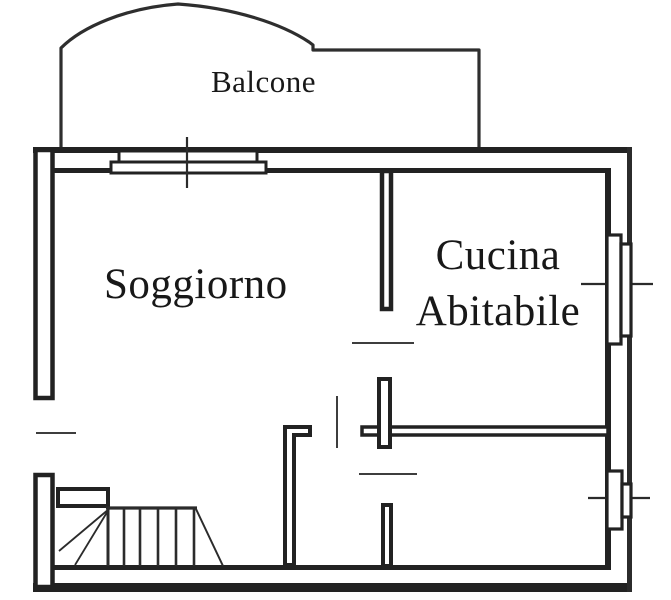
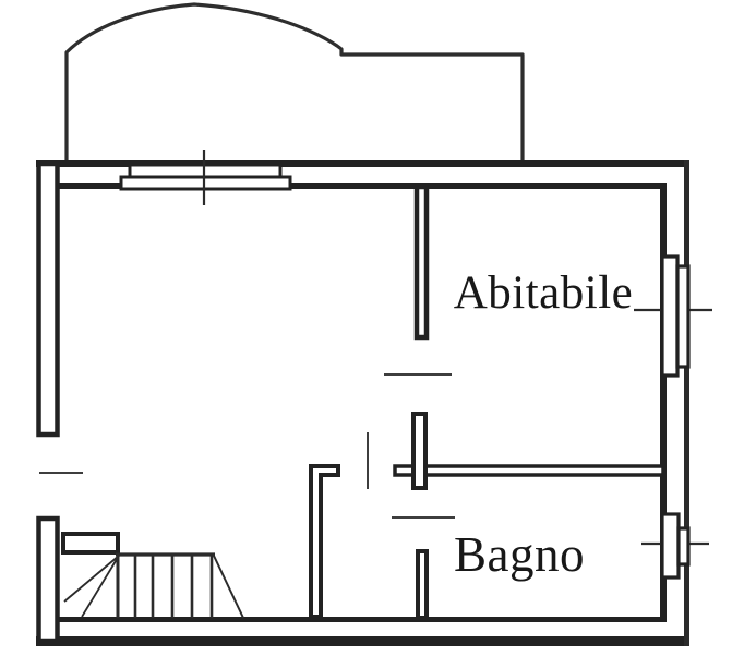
- Balcone
- Soggiorno
- Cucina
  Abitabile
+ Bagno
